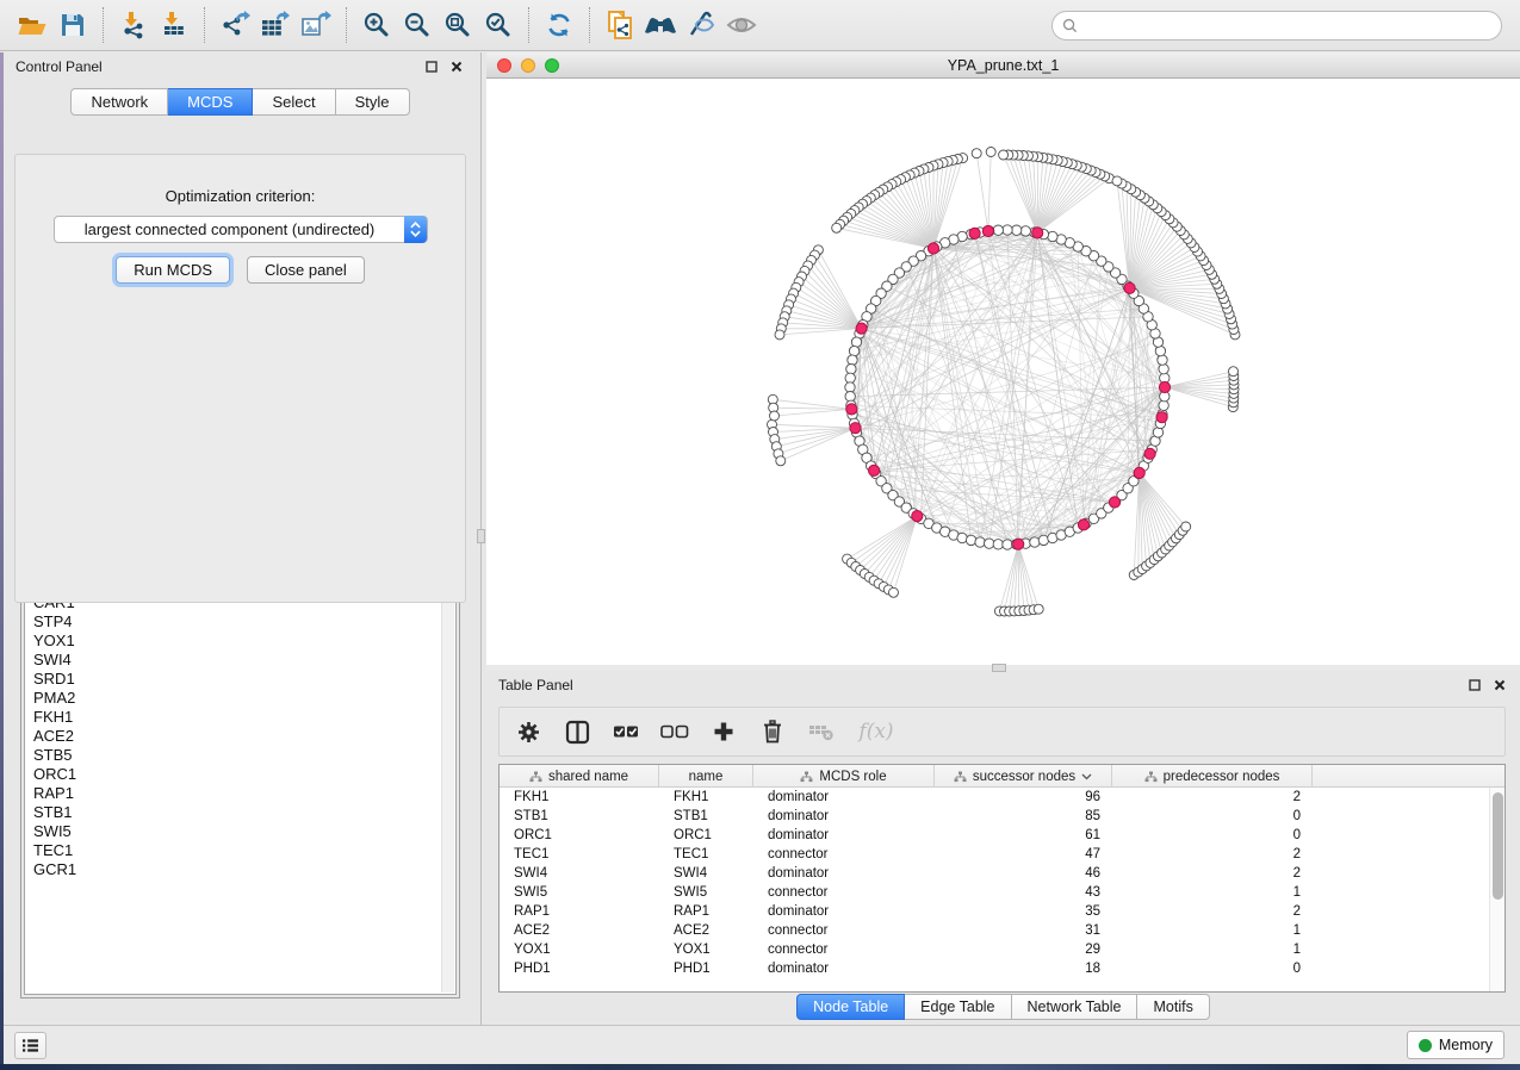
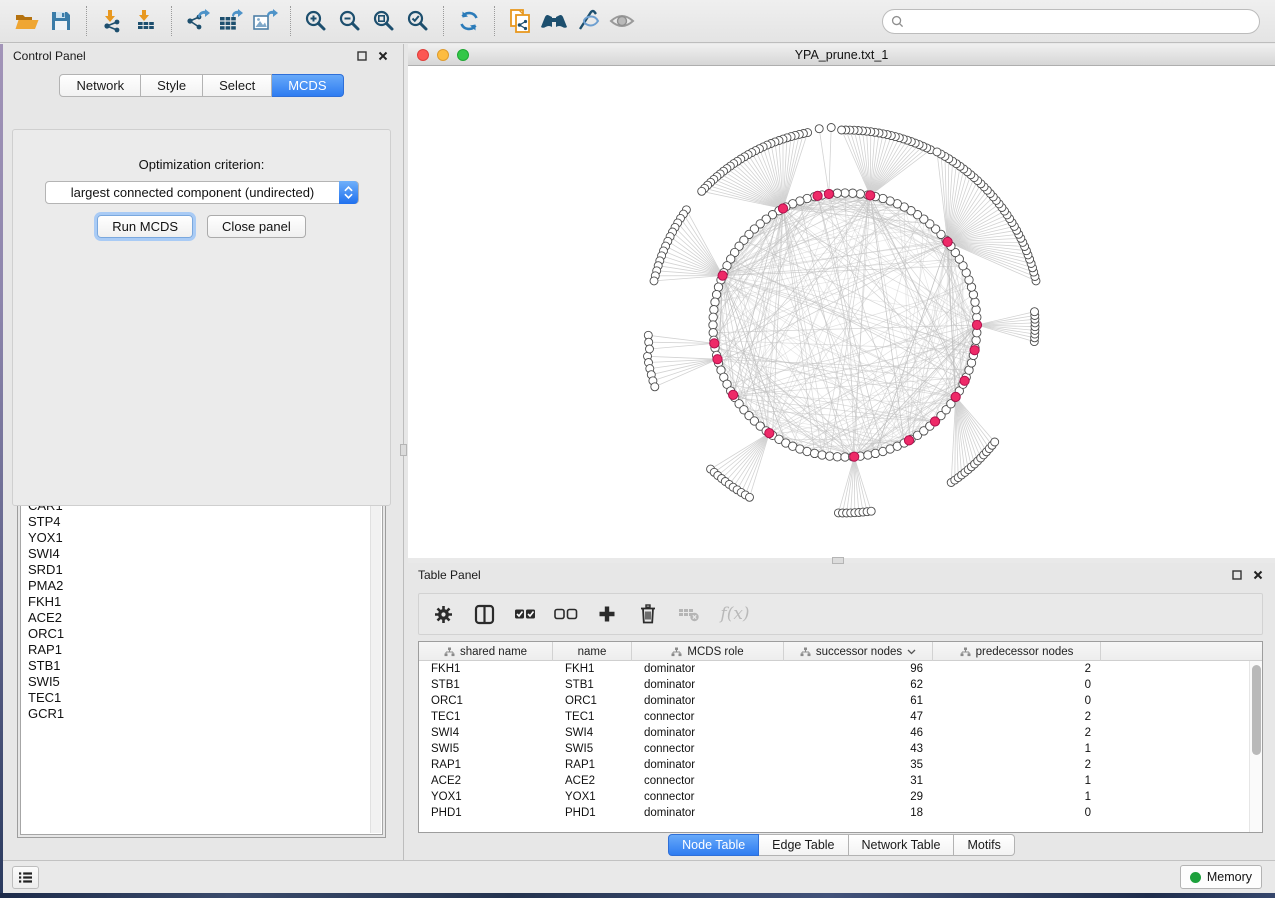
  Control Panel
  Network
- MCDS
+ Style
  Select
- Style
+ MCDS
  Optimization criterion:
  largest connected component (undirected)
  Run MCDS
  Close panel
  STP4
  YOX1
  SWI4
  SRD1
  PMA2
  FKH1
  ACE2
- STB5
  ORC1
  RAP1
  STB1
  SWI5
  TEC1
  GCR1
  YPA_prune.txt_1
  Table Panel
  f(x)
  shared name
  name
  MCDS role
  successor nodes
  predecessor nodes
  FKH1
  FKH1
  dominator
  96
  2
  STB1
  STB1
  dominator
- 85
+ 62
  0
  ORC1
  ORC1
  dominator
  61
  0
  TEC1
  TEC1
  connector
  47
  2
  SWI4
  SWI4
  dominator
  46
  2
  SWI5
  SWI5
  connector
  43
  1
  RAP1
  RAP1
  dominator
  35
  2
  ACE2
  ACE2
  connector
  31
  1
  YOX1
  YOX1
  connector
  29
  1
  PHD1
  PHD1
  dominator
  18
  0
  Node Table
  Edge Table
  Network Table
  Motifs
  Memory
